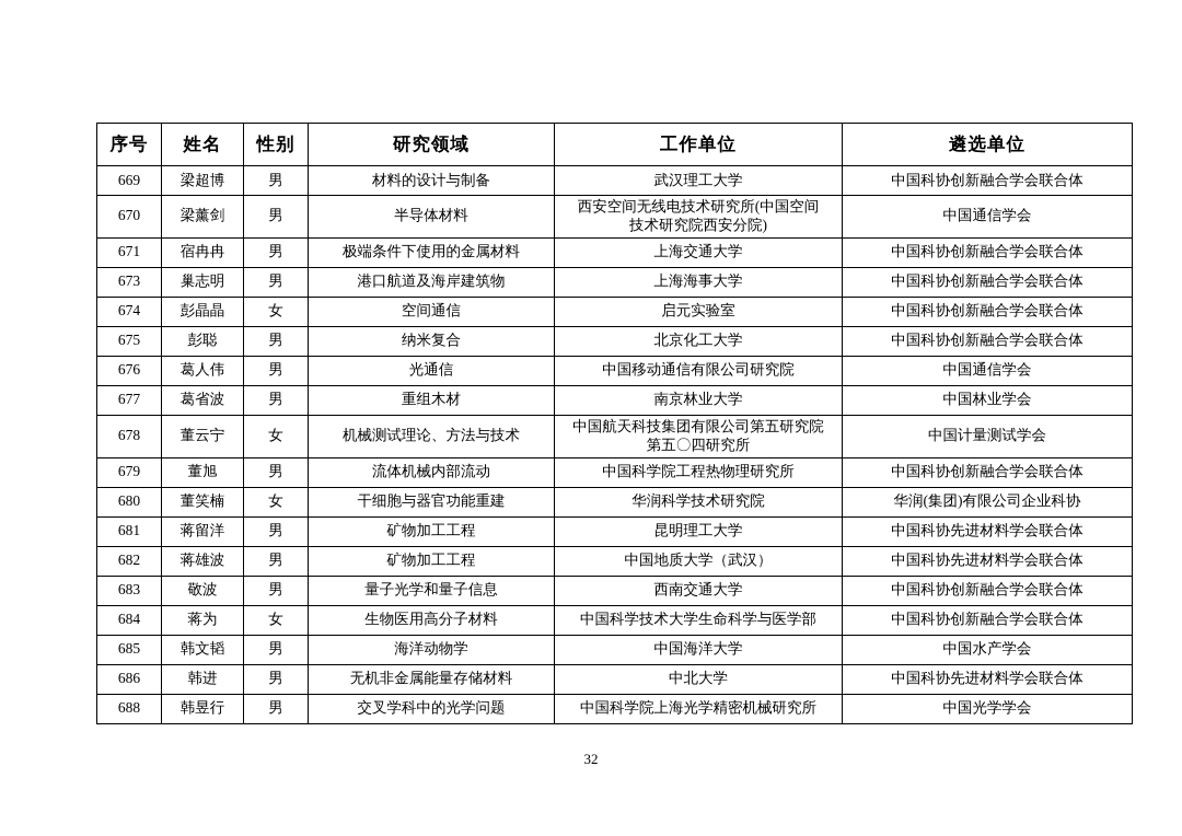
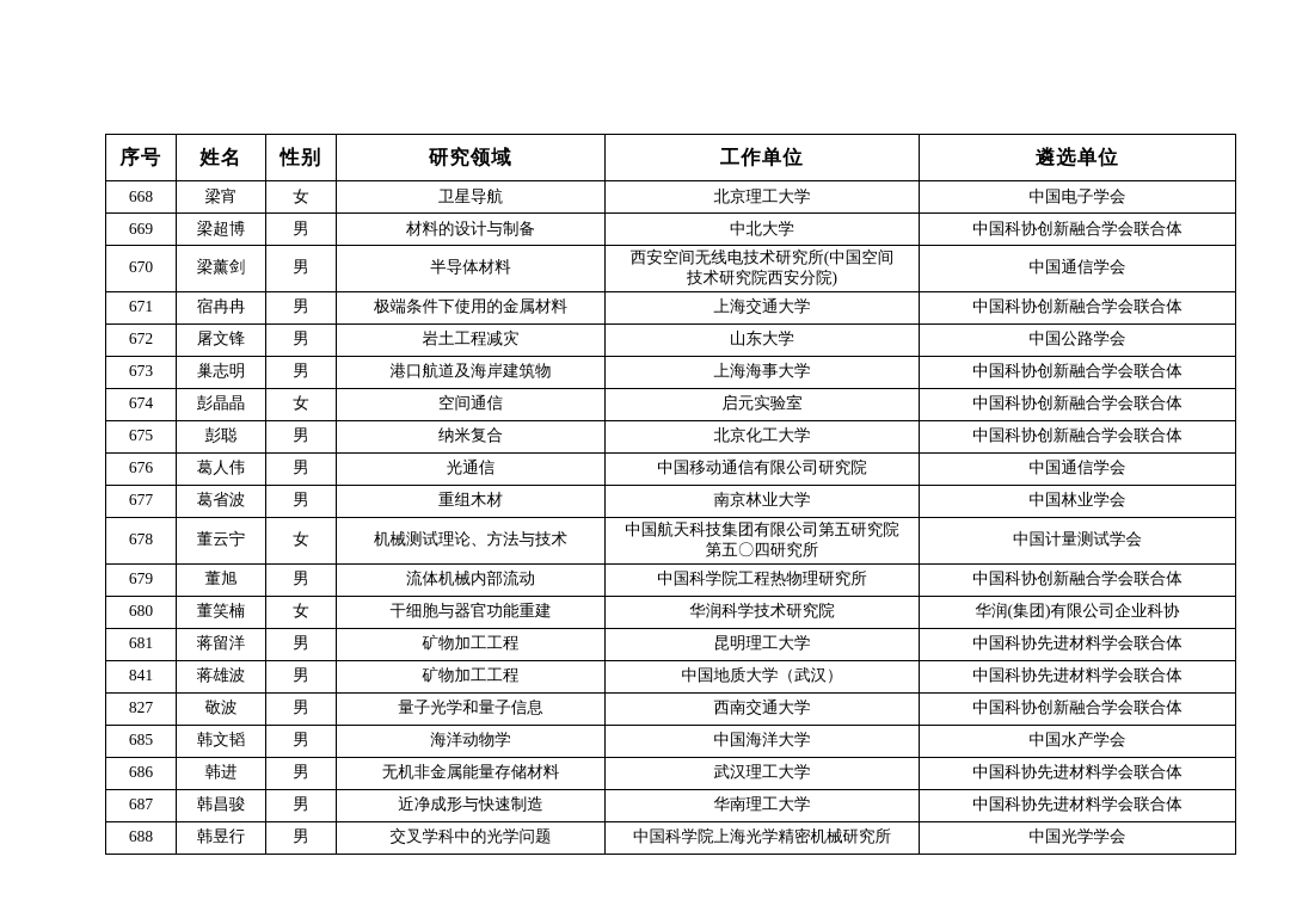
  序号	姓名	性别	研究领域	工作单位	遴选单位
+ 668	梁宵	女	卫星导航	北京理工大学	中国电子学会
- 669	梁超博	男	材料的设计与制备	武汉理工大学	中国科协创新融合学会联合体
+ 669	梁超博	男	材料的设计与制备	中北大学	中国科协创新融合学会联合体
  670	梁薰剑	男	半导体材料	西安空间无线电技术研究所(中国空间 技术研究院西安分院)	中国通信学会
  671	宿冉冉	男	极端条件下使用的金属材料	上海交通大学	中国科协创新融合学会联合体
+ 672	屠文锋	男	岩土工程减灾	山东大学	中国公路学会
  673	巢志明	男	港口航道及海岸建筑物	上海海事大学	中国科协创新融合学会联合体
  674	彭晶晶	女	空间通信	启元实验室	中国科协创新融合学会联合体
  675	彭聪	男	纳米复合	北京化工大学	中国科协创新融合学会联合体
  676	葛人伟	男	光通信	中国移动通信有限公司研究院	中国通信学会
  677	葛省波	男	重组木材	南京林业大学	中国林业学会
  678	董云宁	女	机械测试理论、方法与技术	中国航天科技集团有限公司第五研究院 第五〇四研究所	中国计量测试学会
  679	董旭	男	流体机械内部流动	中国科学院工程热物理研究所	中国科协创新融合学会联合体
  680	董笑楠	女	干细胞与器官功能重建	华润科学技术研究院	华润(集团)有限公司企业科协
  681	蒋留洋	男	矿物加工工程	昆明理工大学	中国科协先进材料学会联合体
- 682	蒋雄波	男	矿物加工工程	中国地质大学（武汉）	中国科协先进材料学会联合体
+ 841	蒋雄波	男	矿物加工工程	中国地质大学（武汉）	中国科协先进材料学会联合体
- 683	敬波	男	量子光学和量子信息	西南交通大学	中国科协创新融合学会联合体
+ 827	敬波	男	量子光学和量子信息	西南交通大学	中国科协创新融合学会联合体
- 684	蒋为	女	生物医用高分子材料	中国科学技术大学生命科学与医学部	中国科协创新融合学会联合体
  685	韩文韬	男	海洋动物学	中国海洋大学	中国水产学会
- 686	韩进	男	无机非金属能量存储材料	中北大学	中国科协先进材料学会联合体
+ 686	韩进	男	无机非金属能量存储材料	武汉理工大学	中国科协先进材料学会联合体
+ 687	韩昌骏	男	近净成形与快速制造	华南理工大学	中国科协先进材料学会联合体
  688	韩昱行	男	交叉学科中的光学问题	中国科学院上海光学精密机械研究所	中国光学学会
- 32
